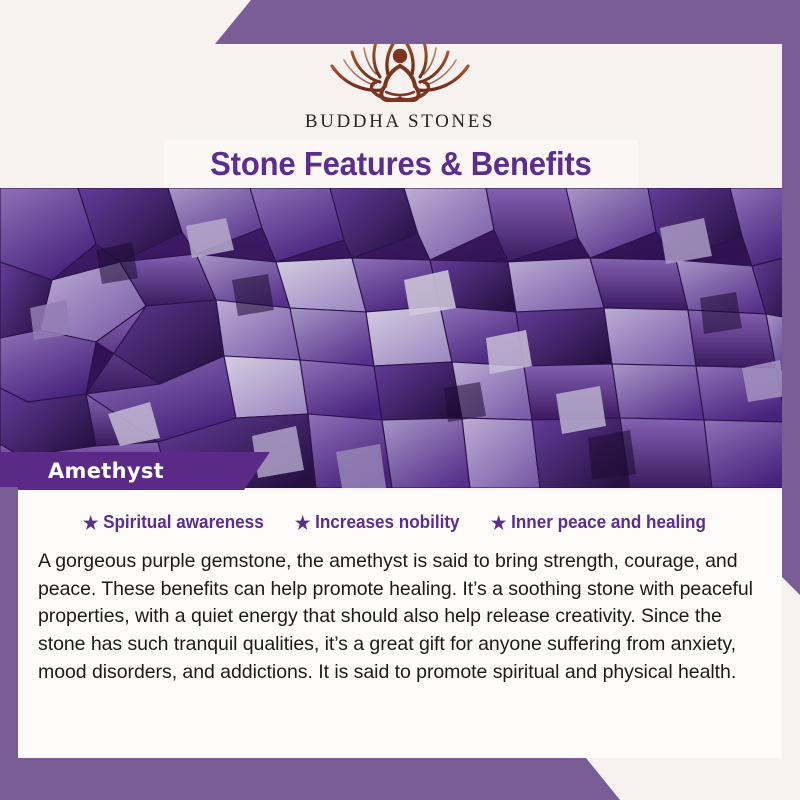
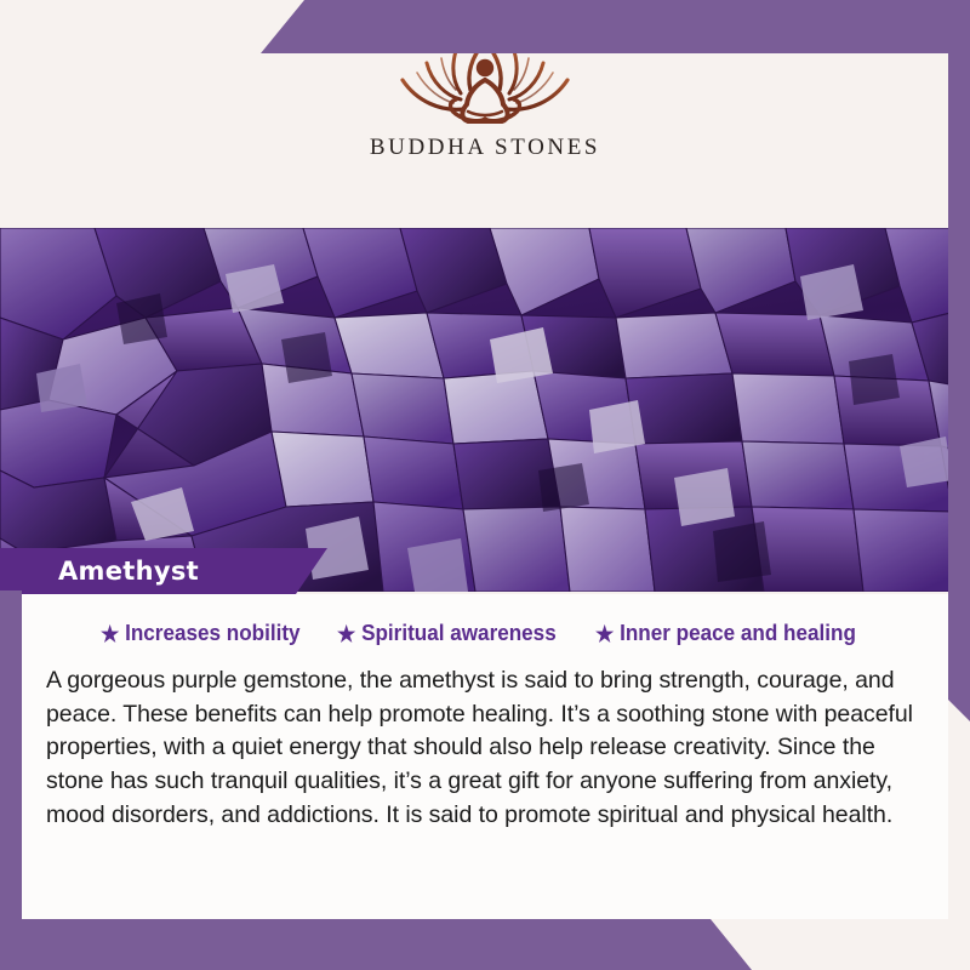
  BUDDHA STONES
- Stone Features & Benefits
  Amethyst
  ★
- Spiritual awareness
+ Increases nobility
  ★
- Increases nobility
+ Spiritual awareness
  ★
  Inner peace and healing
  A gorgeous purple gemstone, the amethyst is said to bring strength, courage, and peace. These benefits can help promote healing. It’s a soothing stone with peaceful properties, with a quiet energy that should also help release creativity. Since the stone has such tranquil qualities, it’s a great gift for anyone suffering from anxiety, mood disorders, and addictions. It is said to promote spiritual and physical health.
